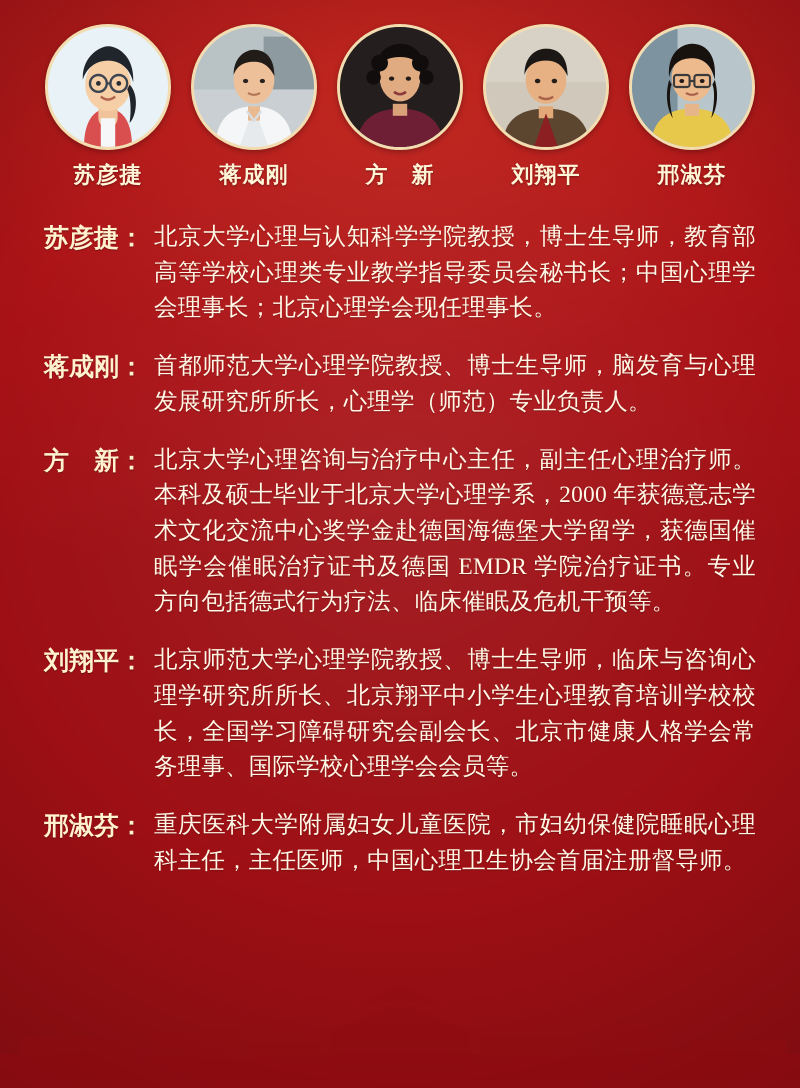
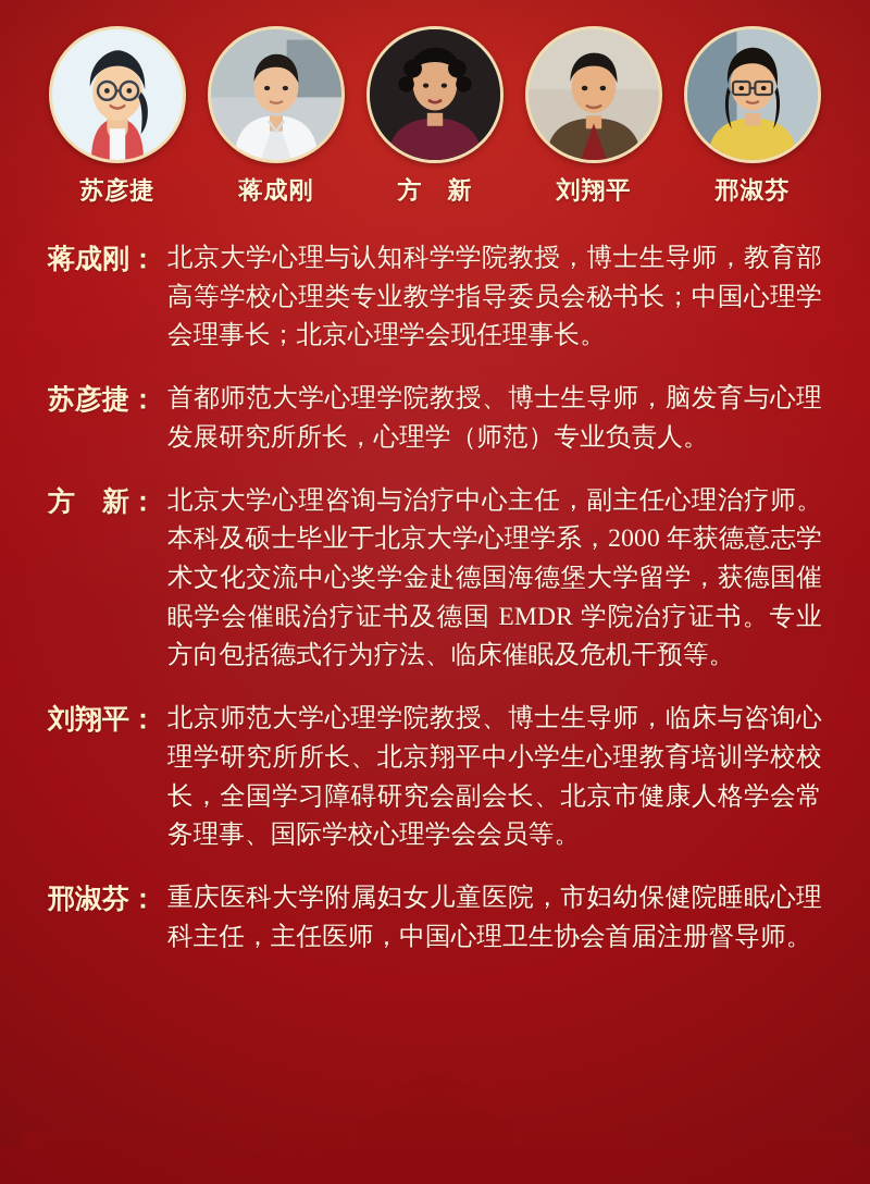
  苏彦捷
  蒋成刚
  方 新
  刘翔平
  邢淑芬
- 苏彦捷：
+ 蒋成刚：
  北京大学心理与认知科学学院教授，博士生导师，教育部高等学校心理类专业教学指导委员会秘书长；中国心理学会理事长；北京心理学会现任理事长。
- 蒋成刚：
+ 苏彦捷：
  首都师范大学心理学院教授、博士生导师，脑发育与心理发展研究所所长，心理学（师范）专业负责人。
  方 新：
  北京大学心理咨询与治疗中心主任，副主任心理治疗师。本科及硕士毕业于北京大学心理学系，2000 年获德意志学术文化交流中心奖学金赴德国海德堡大学留学，获德国催眠学会催眠治疗证书及德国 EMDR 学院治疗证书。专业方向包括德式行为疗法、临床催眠及危机干预等。
  刘翔平：
  北京师范大学心理学院教授、博士生导师，临床与咨询心理学研究所所长、北京翔平中小学生心理教育培训学校校长，全国学习障碍研究会副会长、北京市健康人格学会常务理事、国际学校心理学会会员等。
  邢淑芬：
  重庆医科大学附属妇女儿童医院，市妇幼保健院睡眠心理科主任，主任医师，中国心理卫生协会首届注册督导师。
